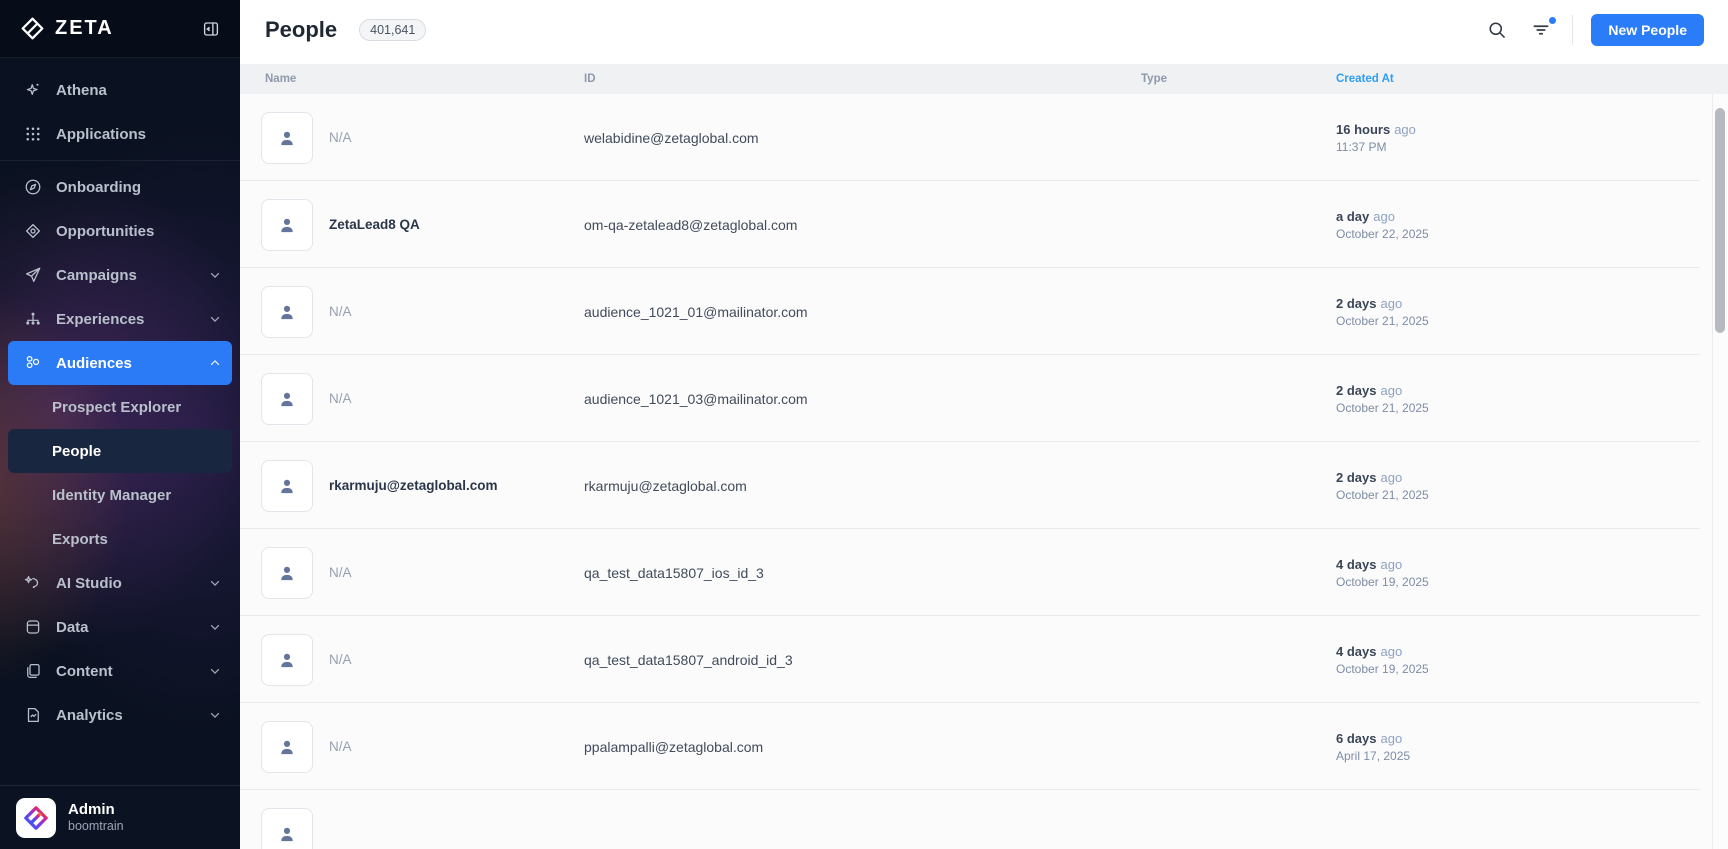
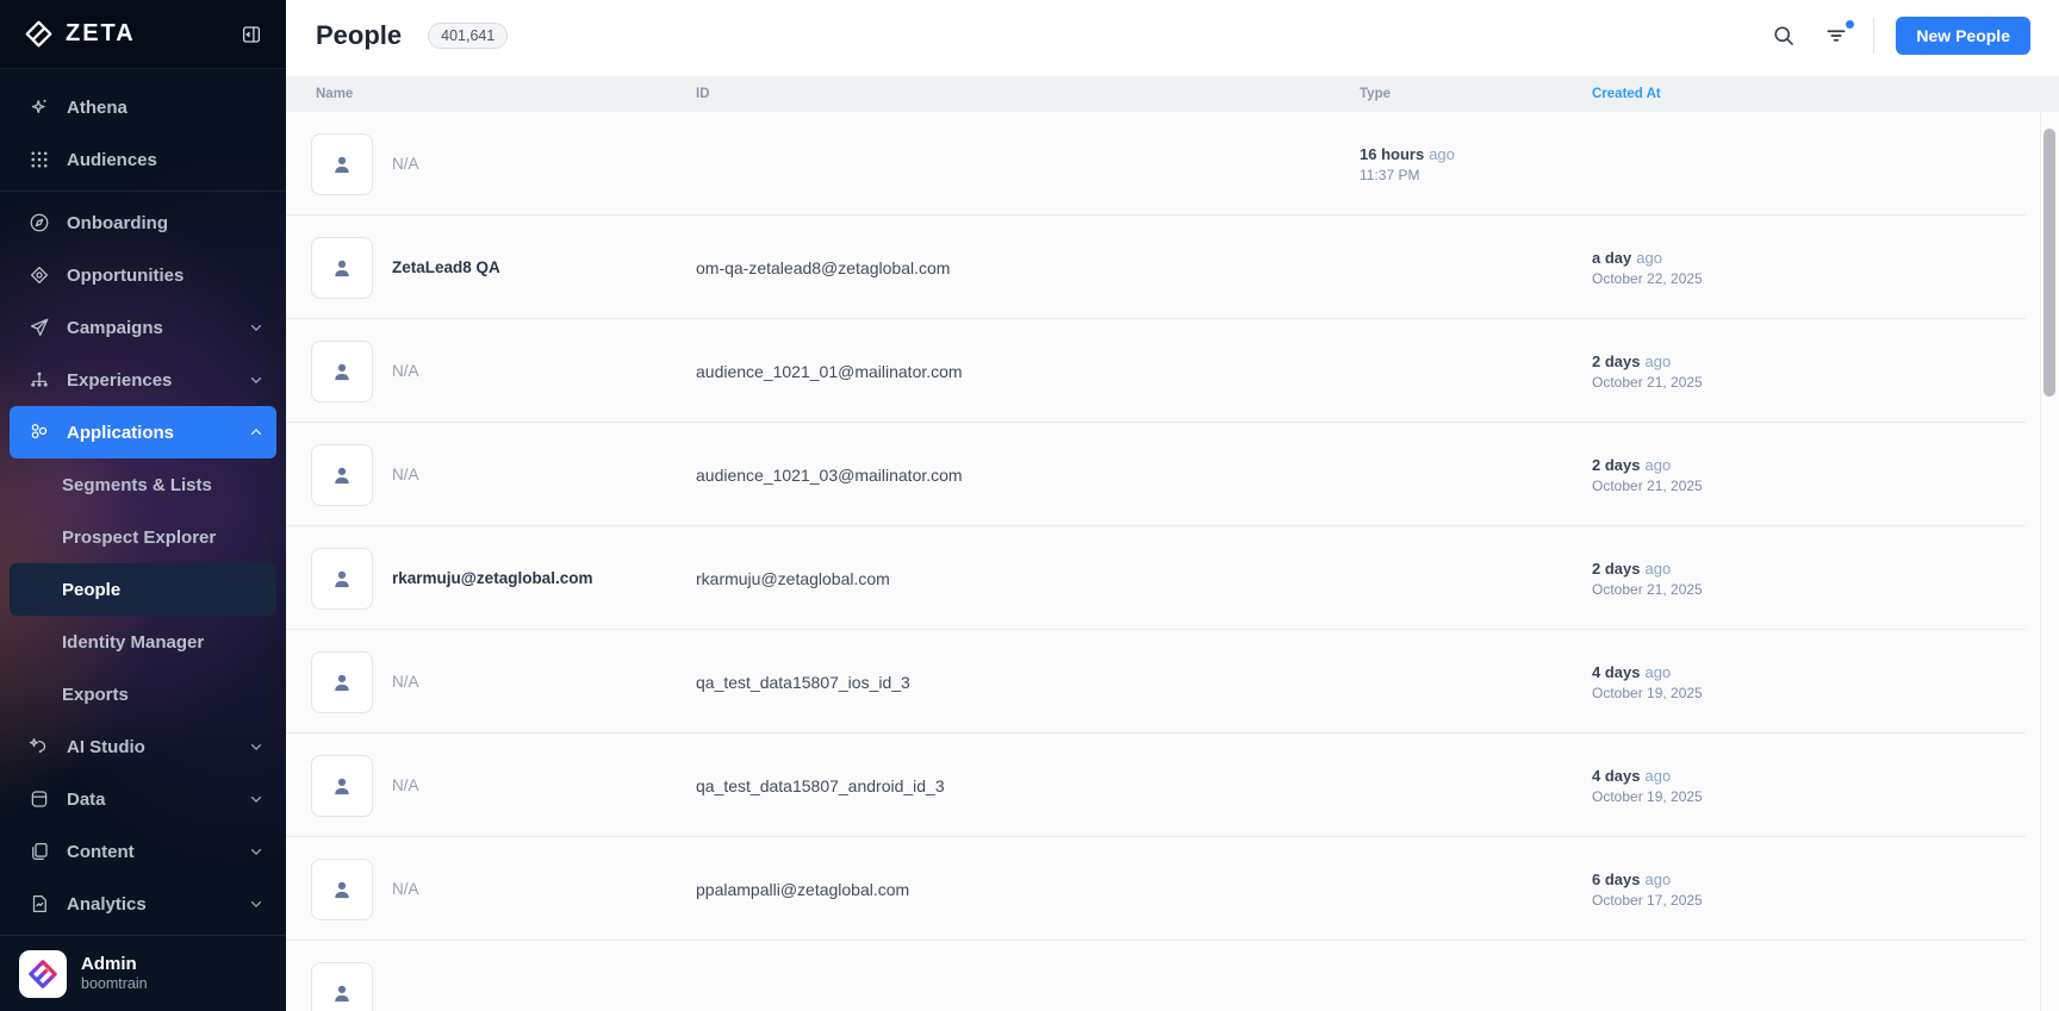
  ZETA
  Athena
- Applications
+ Audiences
  Onboarding
  Opportunities
  Campaigns
  Experiences
- Audiences
+ Applications
+ Segments & Lists
  Prospect Explorer
  People
  Identity Manager
  Exports
  AI Studio
  Data
  Content
  Analytics
  Admin
  boomtrain
  People
  401,641
  New People
  Name
  ID
  Type
  Created At
  N/A
- welabidine@zetaglobal.com
  16 hours ago
  11:37 PM
  ZetaLead8 QA
  om-qa-zetalead8@zetaglobal.com
  a day ago
  October 22, 2025
  N/A
  audience_1021_01@mailinator.com
  2 days ago
  October 21, 2025
  N/A
  audience_1021_03@mailinator.com
  2 days ago
  October 21, 2025
  rkarmuju@zetaglobal.com
  rkarmuju@zetaglobal.com
  2 days ago
  October 21, 2025
  N/A
  qa_test_data15807_ios_id_3
  4 days ago
  October 19, 2025
  N/A
  qa_test_data15807_android_id_3
  4 days ago
  October 19, 2025
  N/A
  ppalampalli@zetaglobal.com
  6 days ago
- April 17, 2025
+ October 17, 2025
